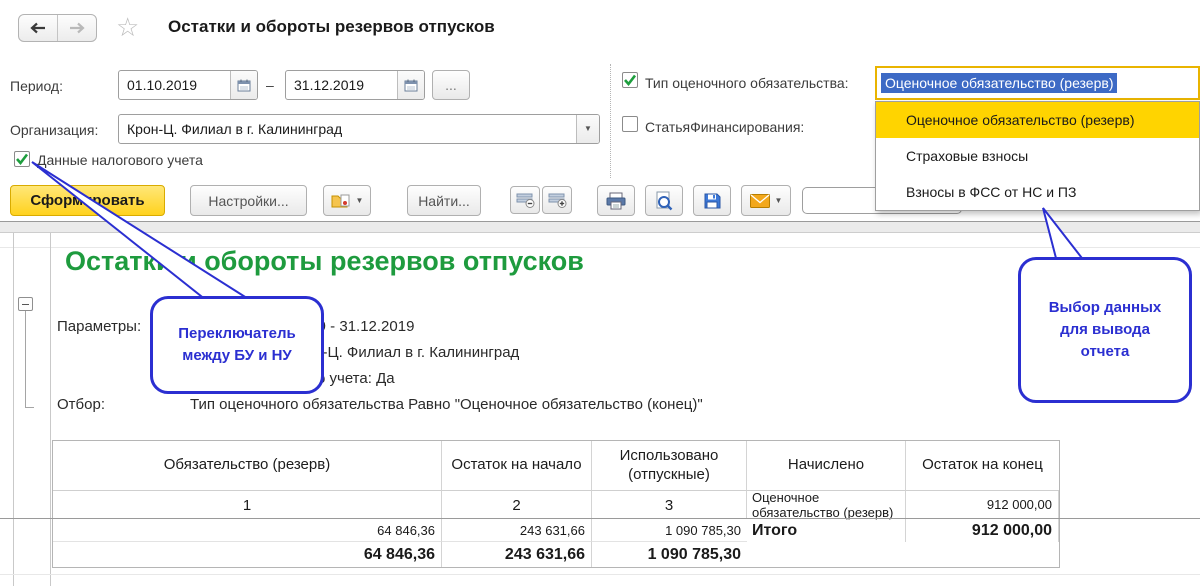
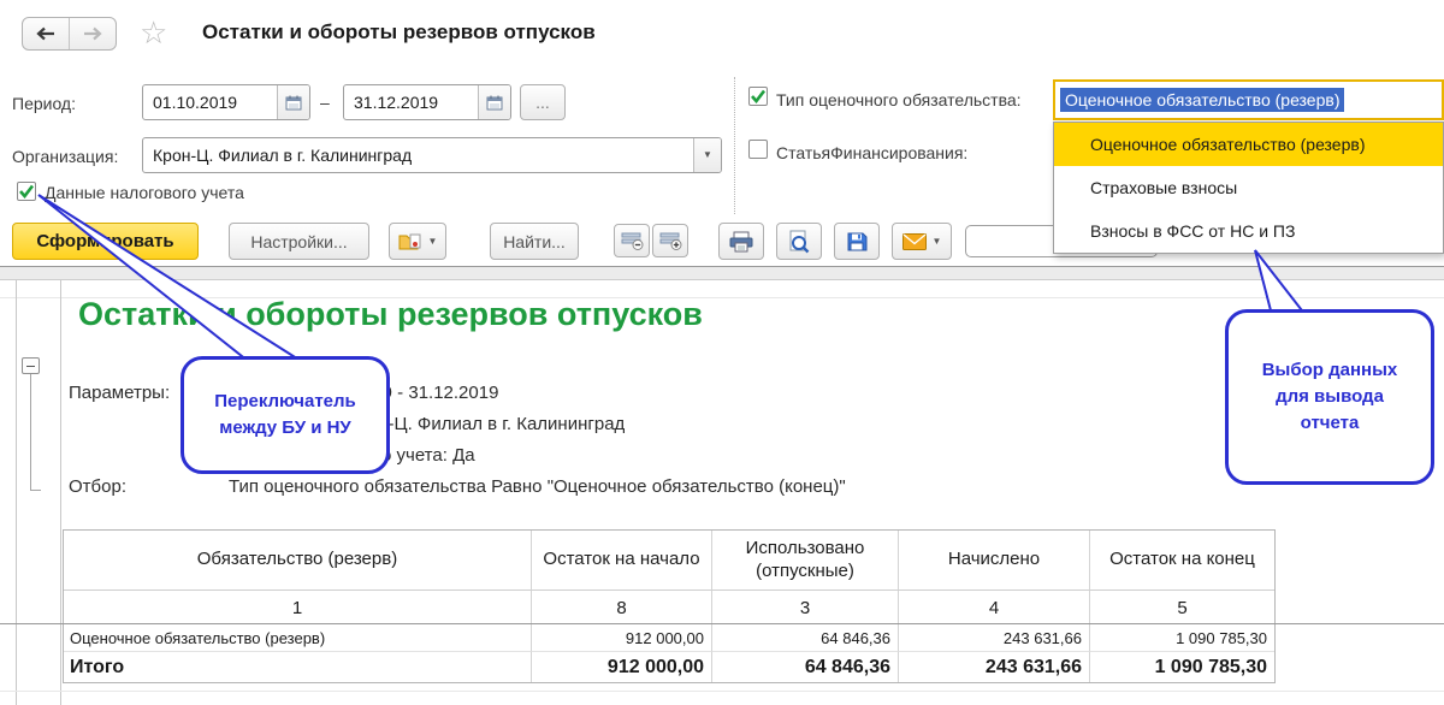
  ☆
  Остатки и обороты резервов отпусков
  Период:
  01.10.2019
  –
  31.12.2019
  ...
  Организация:
  Крон-Ц. Филиал в г. Калининград
  ▼
  Данные налогового учета
  Тип оценочного обязательства:
  Оценочное обязательство (резерв)
  СтатьяФинансирования:
  Сформровать
  Настройки...
  ▼
  Найти...
  ▼
  Остатк обороты резервов отпусков
  Параметры:
  Отбор:
  Тип оценочного обязательства Равно "Оценочное обязательство (конец)"
  Обязательство (резерв)
  Остаток на начало
  Использовано (отпускные)
  Начислено
  Остаток на конец
  1
- 2
+ 8
  3
+ 4
+ 5
  Оценочное обязательство (резерв)
  912 000,00
  64 846,36
  243 631,66
  1 090 785,30
  Итого
  912 000,00
  64 846,36
  243 631,66
  1 090 785,30
  Оценочное обязательство (резерв)
  Страховые взносы
  Взносы в ФСС от НС и ПЗ
  Переключатель
  между БУ и НУ
  Выбор данных
  для вывода
  отчета
